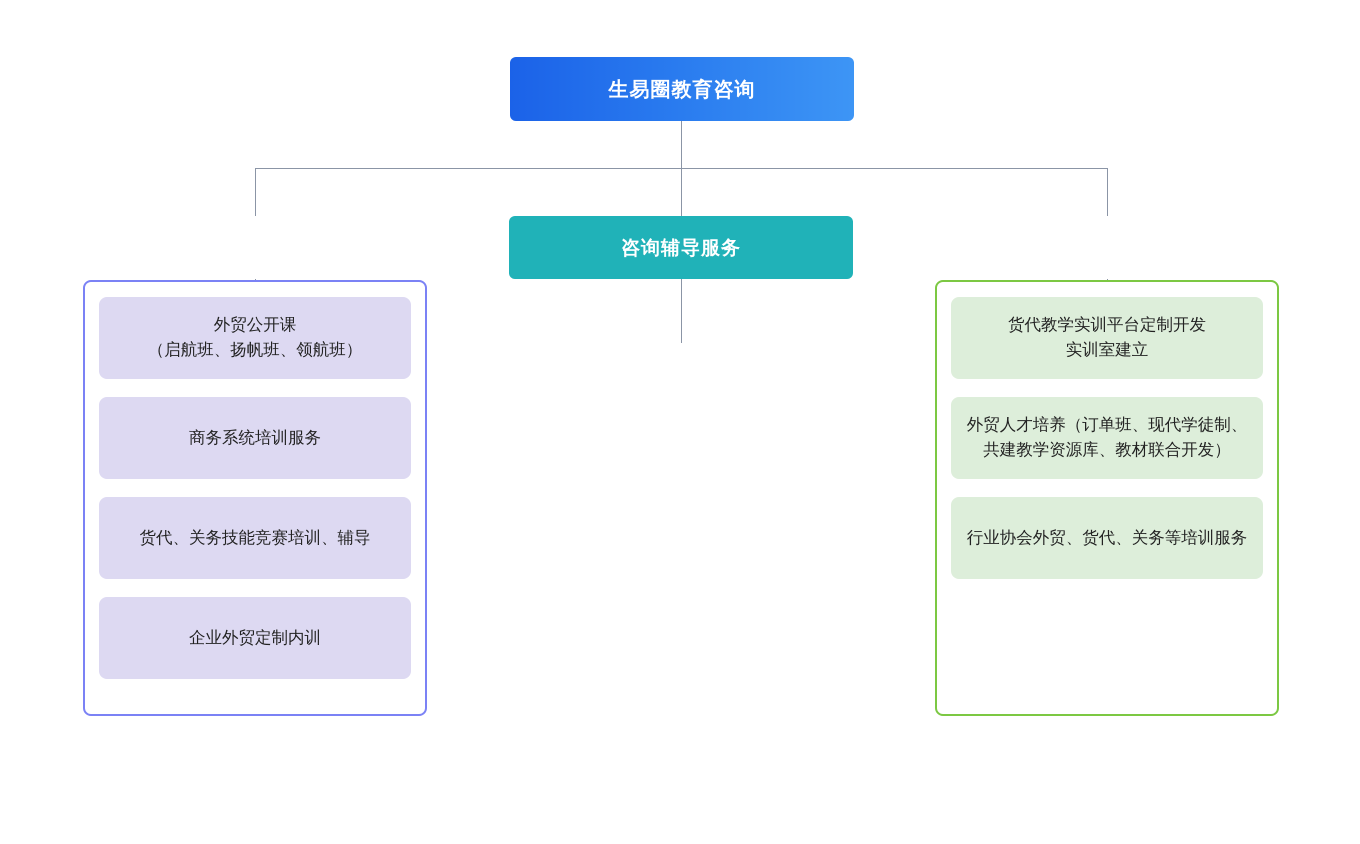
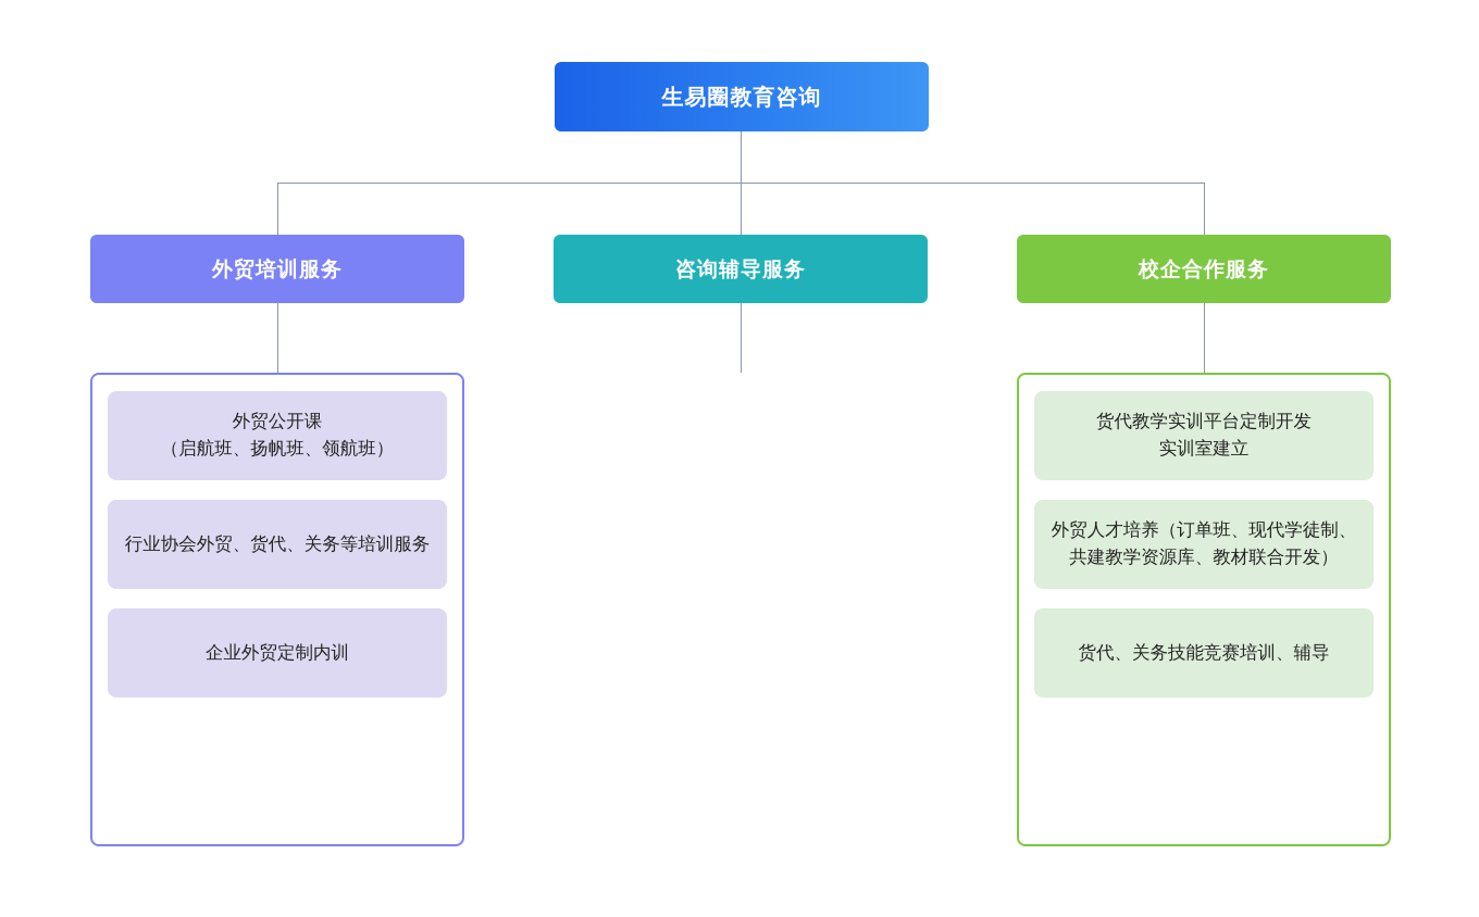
  生易圈教育咨询
+ 外贸培训服务
  外贸公开课
  （启航班、扬帆班、领航班）
- 商务系统培训服务
- 货代、关务技能竞赛培训、辅导
+ 行业协会外贸、货代、关务等培训服务
  企业外贸定制内训
  咨询辅导服务
+ 校企合作服务
  货代教学实训平台定制开发
  实训室建立
  外贸人才培养（订单班、现代学徒制、共建教学资源库、教材联合开发）
- 行业协会外贸、货代、关务等培训服务
+ 货代、关务技能竞赛培训、辅导
